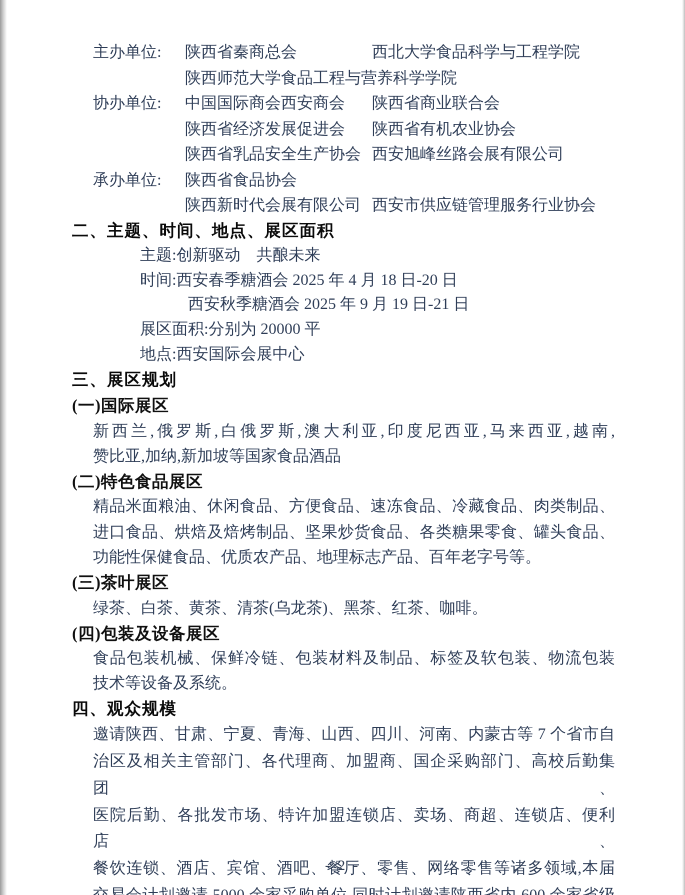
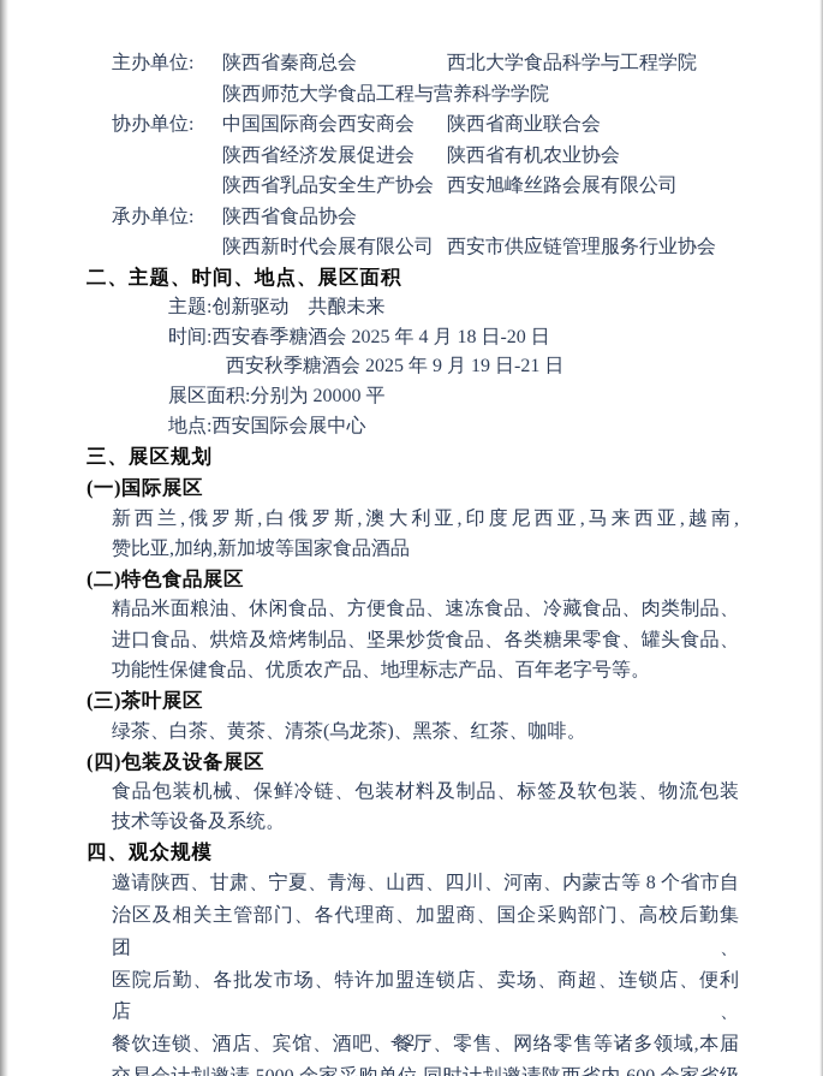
  主办单位:
  陕西省秦商总会
  西北大学食品科学与工程学院
  陕西师范大学食品工程与营
  协办单位:
  中国国际商会西安商会
  陕西省商业联合会
  陕西省经济发展促进会
  陕西省有机农业协会
  陕西省乳品安全生产协会
  西安旭峰丝路会展有限公司
  承办单位:
  陕西省食品协会
  陕西新时代会展有限公司
  西安市供应链管理服务行业协会
  二、主题、时间、地点、展区面积
  主题:创新驱动 共酿未来
  时间:西安春季糖酒会 2025 年 4 月 18 日-20 日
  西安秋季糖酒会 2025 年 9 月 19 日-21 日
  展区面积:分别为 20000 平
  地点:西安国际会展中心
  三、展区规划
  (一)国际展区
  新西兰,俄罗斯,白俄罗斯,澳大利亚,印度尼西亚,马来西亚,越南,
  赞比亚,加纳,新加坡等国家食品酒品
  (二)特色食品展区
  精品米面粮油、休闲食品、方便食品、速冻食品、冷藏食品、肉类制品、
  进口食品、烘焙及焙烤制品、坚果炒货食品、各类糖果零食、罐头食品、
  功能性保健食品、优质农产品、地理标志产品、百年老字号等。
  (三)茶叶展区
  绿茶、白茶、黄茶、清茶(乌龙茶)、黑茶、红茶、咖啡。
  (四)包装及设备展区
  食品包装机械、保鲜冷链、包装材料及制品、标签及软包装、物流包装
  技术等设备及系统。
  四、观众规模
- 邀请陕西、甘肃、宁夏、青海、山西、四川、河南、内蒙古等 7 个省市自
+ 邀请陕西、甘肃、宁夏、青海、山西、四川、河南、内蒙古等 8 个省市自
  治区及相关主管部门、各代理商、加盟商、国企采购部门、高校后勤集团、
  医院后勤、各批发市场、特许加盟连锁店、卖场、商超、连锁店、便利店、
  餐饮连锁、酒店、宾馆、酒吧、餐厅、零售、网络零售等诸多领域,本届
  - 2 -
